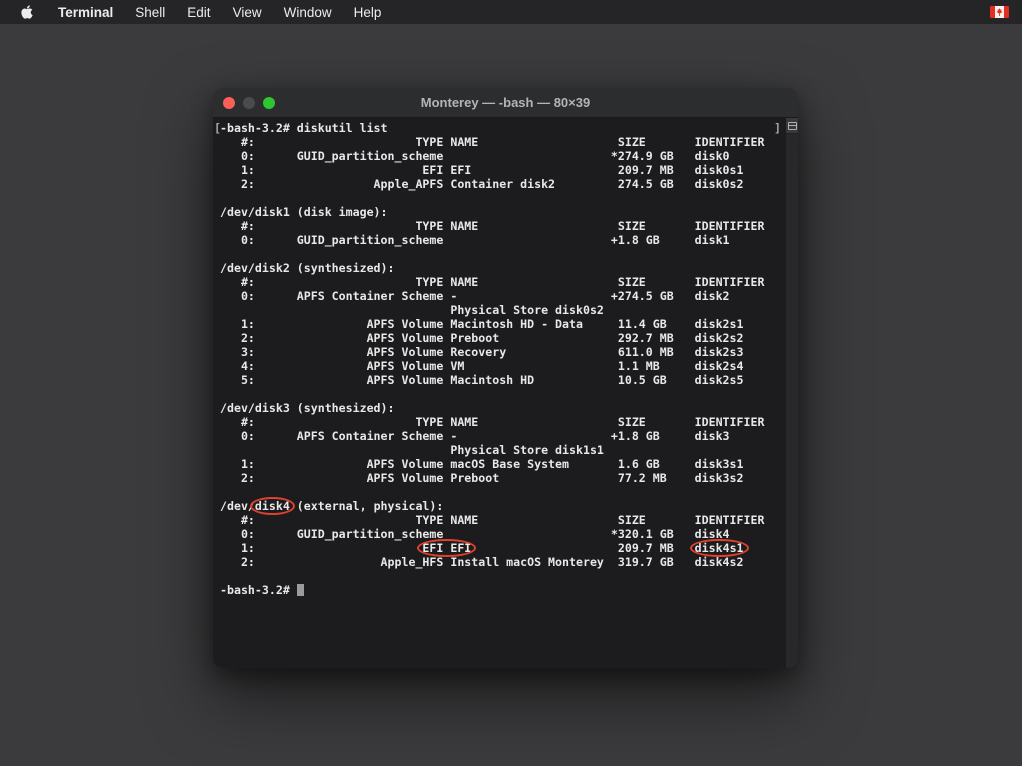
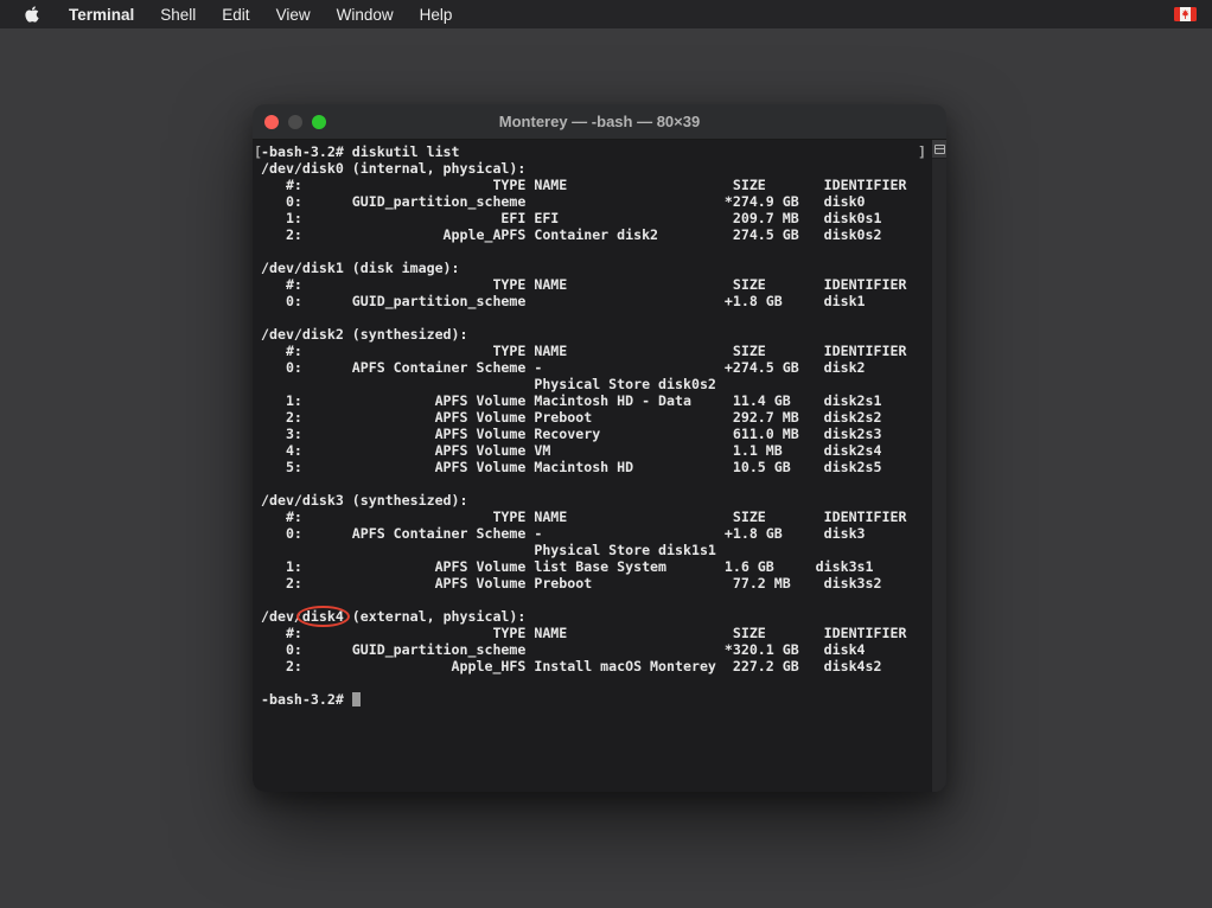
  Terminal
  Shell
  Edit
  View
  Window
  Help
  Monterey — -bash — 80×39
  -bash-3.2# diskutil list
  [
  ]
+ /dev/disk0 (internal, physical):
  #: TYPE NAME SIZE IDENTIFIER
  0: GUID_partition_scheme *274.9 GB disk0
  1: EFI EFI 209.7 MB disk0s1
  2: Apple_APFS Container disk2 274.5 GB disk0s2
  /dev/disk1 (disk image):
  #: TYPE NAME SIZE IDENTIFIER
  0: GUID_partition_scheme +1.8 GB disk1
  /dev/disk2 (synthesized):
  #: TYPE NAME SIZE IDENTIFIER
  0: APFS Container Scheme - +274.5 GB disk2
  Physical Store disk0s2
  1: APFS Volume Macintosh HD - Data 11.4 GB disk2s1
  2: APFS Volume Preboot 292.7 MB disk2s2
  3: APFS Volume Recovery 611.0 MB disk2s3
  4: APFS Volume VM 1.1 MB disk2s4
  5: APFS Volume Macintosh HD 10.5 GB disk2s5
  /dev/disk3 (synthesized):
  #: TYPE NAME SIZE IDENTIFIER
  0: APFS Container Scheme - +1.8 GB disk3
  Physical Store disk1s1
- 1: APFS Volume macOS Base System 1.6 GB disk3s1
+ 1: APFS Volume list Base System 1.6 GB disk3s1
  2: APFS Volume Preboot 77.2 MB disk3s2
  /dev/disk4 (external, physical):
  #: TYPE NAME SIZE IDENTIFIER
  0: GUID_partition_scheme *320.1 GB disk4
- 1: EFI EFI 209.7 MB disk4s1
- 2: Apple_HFS Install macOS Monterey 319.7 GB disk4s2
+ 2: Apple_HFS Install macOS Monterey 227.2 GB disk4s2
  -bash-3.2#
